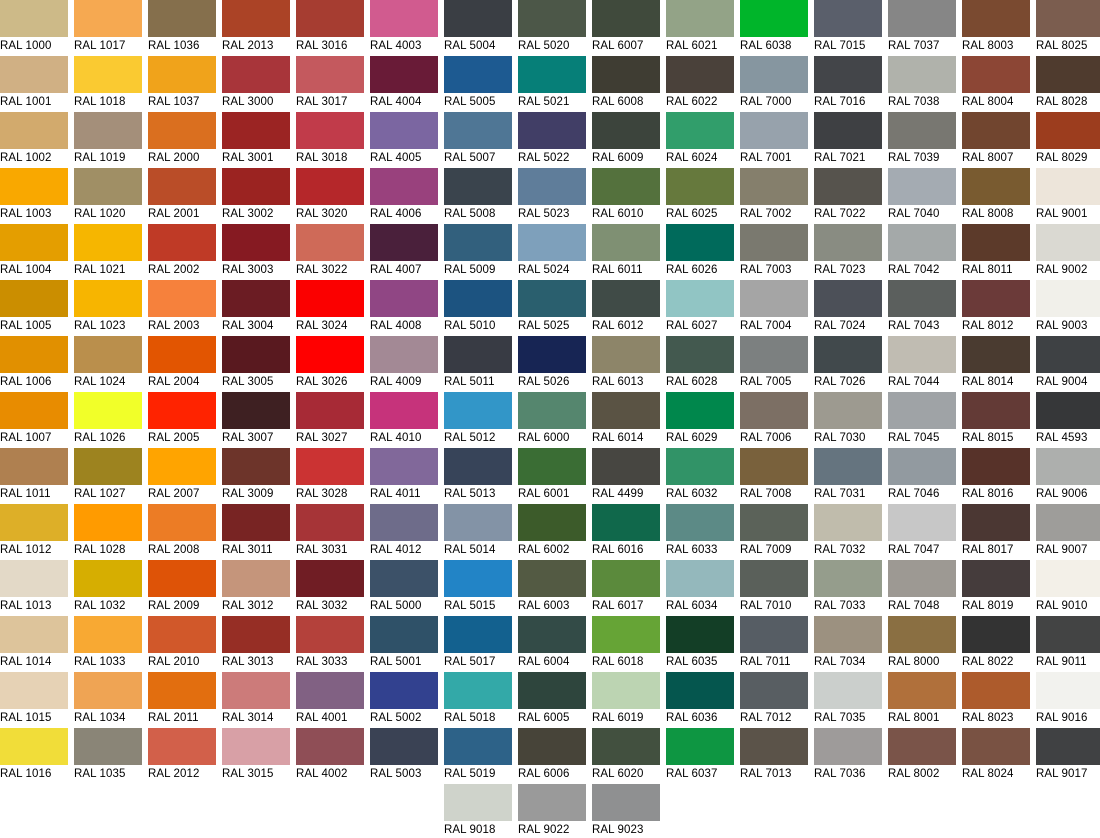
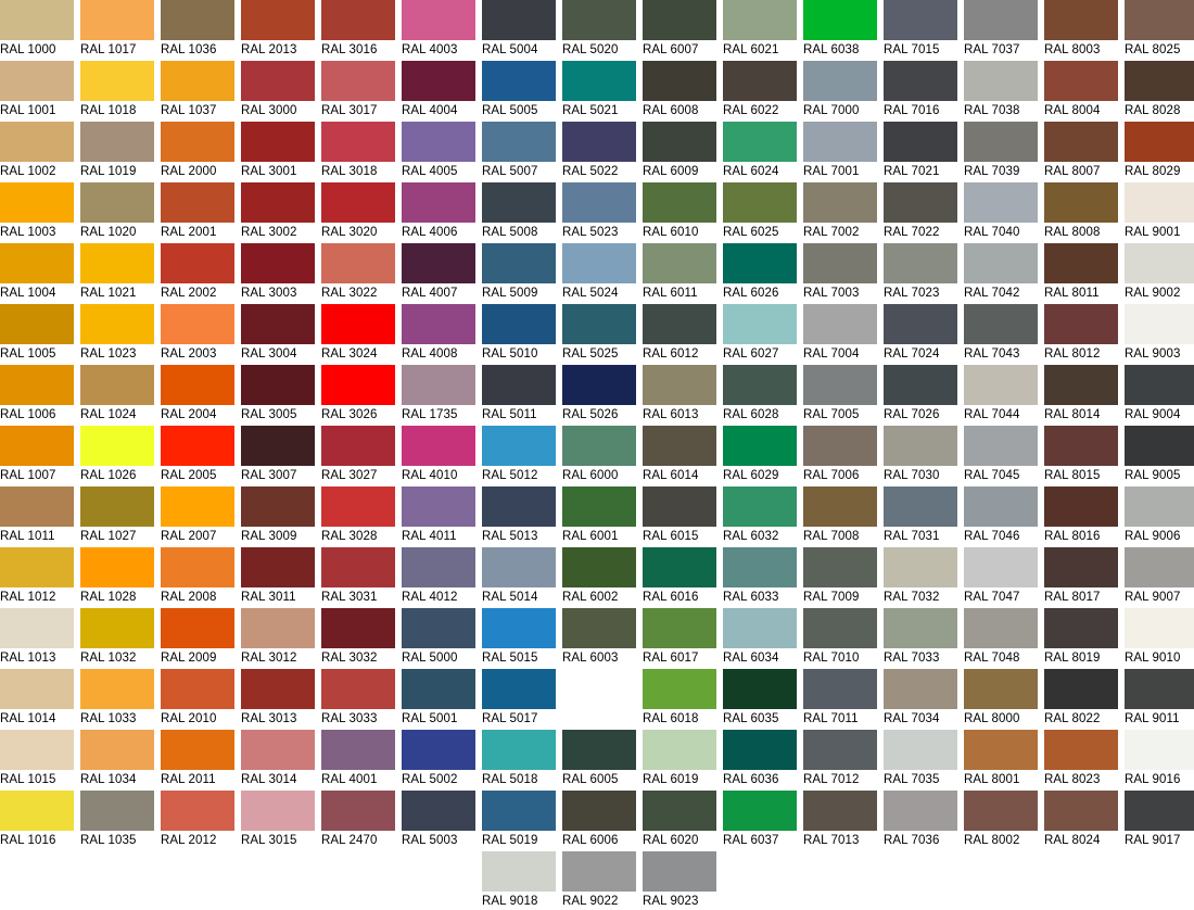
  RAL 1000
  RAL 1001
  RAL 1002
  RAL 1003
  RAL 1004
  RAL 1005
  RAL 1006
  RAL 1007
  RAL 1011
  RAL 1012
  RAL 1013
  RAL 1014
  RAL 1015
  RAL 1016
  RAL 1017
  RAL 1018
  RAL 1019
  RAL 1020
  RAL 1021
  RAL 1023
  RAL 1024
  RAL 1026
  RAL 1027
  RAL 1028
  RAL 1032
  RAL 1033
  RAL 1034
  RAL 1035
  RAL 1036
  RAL 1037
  RAL 2000
  RAL 2001
  RAL 2002
  RAL 2003
  RAL 2004
  RAL 2005
  RAL 2007
  RAL 2008
  RAL 2009
  RAL 2010
  RAL 2011
  RAL 2012
  RAL 2013
  RAL 3000
  RAL 3001
  RAL 3002
  RAL 3003
  RAL 3004
  RAL 3005
  RAL 3007
  RAL 3009
  RAL 3011
  RAL 3012
  RAL 3013
  RAL 3014
  RAL 3015
  RAL 3016
  RAL 3017
  RAL 3018
  RAL 3020
  RAL 3022
  RAL 3024
  RAL 3026
  RAL 3027
  RAL 3028
  RAL 3031
  RAL 3032
  RAL 3033
  RAL 4001
- RAL 4002
+ RAL 2470
  RAL 4003
  RAL 4004
  RAL 4005
  RAL 4006
  RAL 4007
  RAL 4008
- RAL 4009
+ RAL 1735
  RAL 4010
  RAL 4011
  RAL 4012
  RAL 5000
  RAL 5001
  RAL 5002
  RAL 5003
  RAL 5004
  RAL 5005
  RAL 5007
  RAL 5008
  RAL 5009
  RAL 5010
  RAL 5011
  RAL 5012
  RAL 5013
  RAL 5014
  RAL 5015
  RAL 5017
  RAL 5018
  RAL 5019
  RAL 9018
  RAL 5020
  RAL 5021
  RAL 5022
  RAL 5023
  RAL 5024
  RAL 5025
  RAL 5026
  RAL 6000
  RAL 6001
  RAL 6002
  RAL 6003
- RAL 6004
  RAL 6005
  RAL 6006
  RAL 9022
  RAL 6007
  RAL 6008
  RAL 6009
  RAL 6010
  RAL 6011
  RAL 6012
  RAL 6013
  RAL 6014
- RAL 4499
+ RAL 6015
  RAL 6016
  RAL 6017
  RAL 6018
  RAL 6019
  RAL 6020
  RAL 9023
  RAL 6021
  RAL 6022
  RAL 6024
  RAL 6025
  RAL 6026
  RAL 6027
  RAL 6028
  RAL 6029
  RAL 6032
  RAL 6033
  RAL 6034
  RAL 6035
  RAL 6036
  RAL 6037
  RAL 6038
  RAL 7000
  RAL 7001
  RAL 7002
  RAL 7003
  RAL 7004
  RAL 7005
  RAL 7006
  RAL 7008
  RAL 7009
  RAL 7010
  RAL 7011
  RAL 7012
  RAL 7013
  RAL 7015
  RAL 7016
  RAL 7021
  RAL 7022
  RAL 7023
  RAL 7024
  RAL 7026
  RAL 7030
  RAL 7031
  RAL 7032
  RAL 7033
  RAL 7034
  RAL 7035
  RAL 7036
  RAL 7037
  RAL 7038
  RAL 7039
  RAL 7040
  RAL 7042
  RAL 7043
  RAL 7044
  RAL 7045
  RAL 7046
  RAL 7047
  RAL 7048
  RAL 8000
  RAL 8001
  RAL 8002
  RAL 8003
  RAL 8004
  RAL 8007
  RAL 8008
  RAL 8011
  RAL 8012
  RAL 8014
  RAL 8015
  RAL 8016
  RAL 8017
  RAL 8019
  RAL 8022
  RAL 8023
  RAL 8024
  RAL 8025
  RAL 8028
  RAL 8029
  RAL 9001
  RAL 9002
  RAL 9003
  RAL 9004
- RAL 4593
+ RAL 9005
  RAL 9006
  RAL 9007
  RAL 9010
  RAL 9011
  RAL 9016
  RAL 9017
